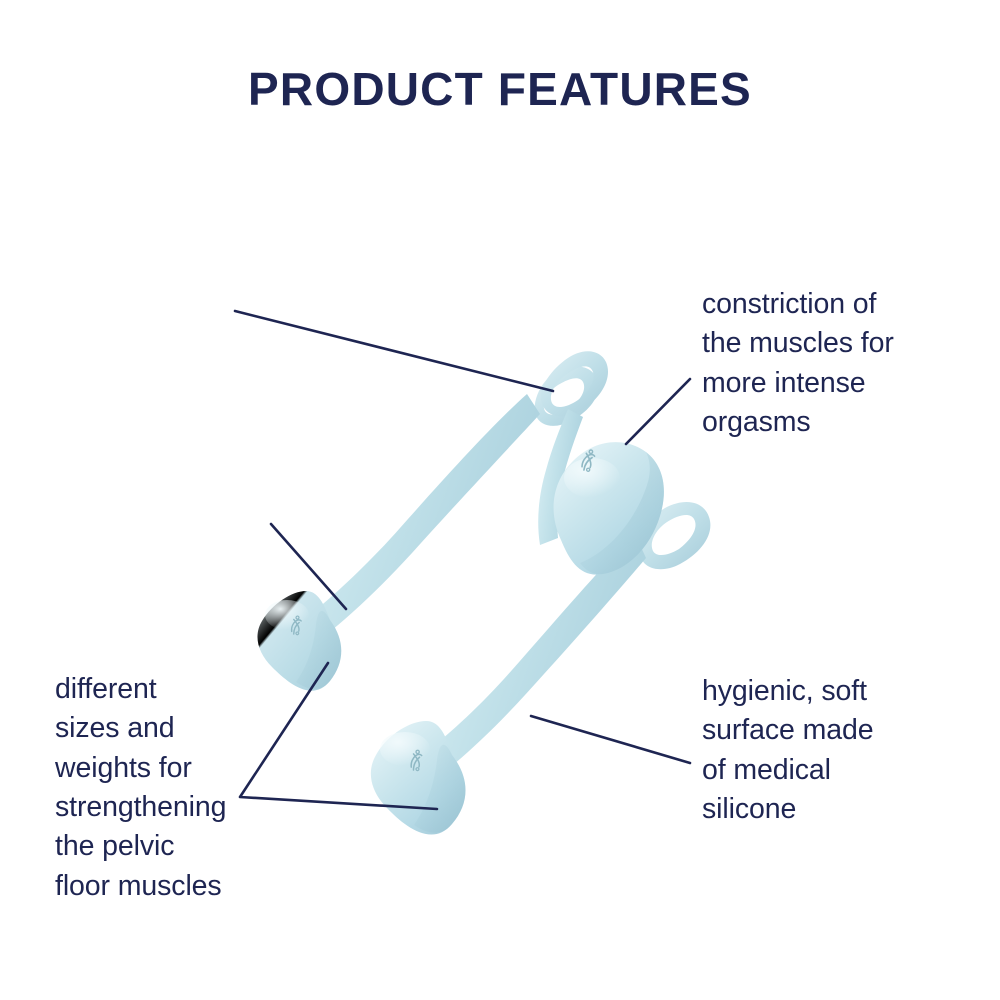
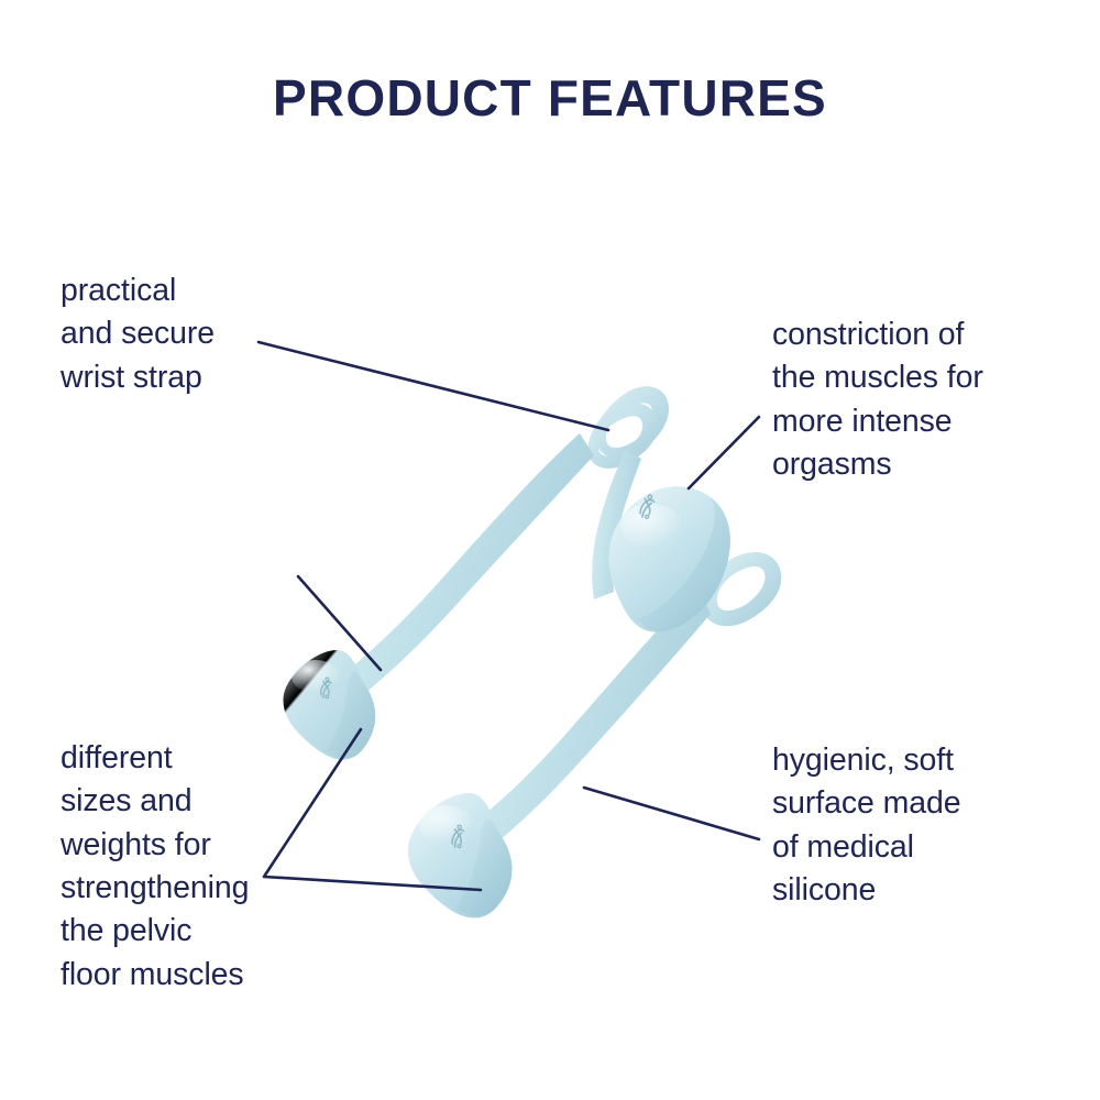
  PRODUCT FEATURES
+ practical
+ and secure
+ wrist strap
  different
  sizes and
  weights for
  strengthening
  the pelvic
  floor muscles
  constriction of
  the muscles for
  more intense
  orgasms
  hygienic, soft
  surface made
  of medical
  silicone
